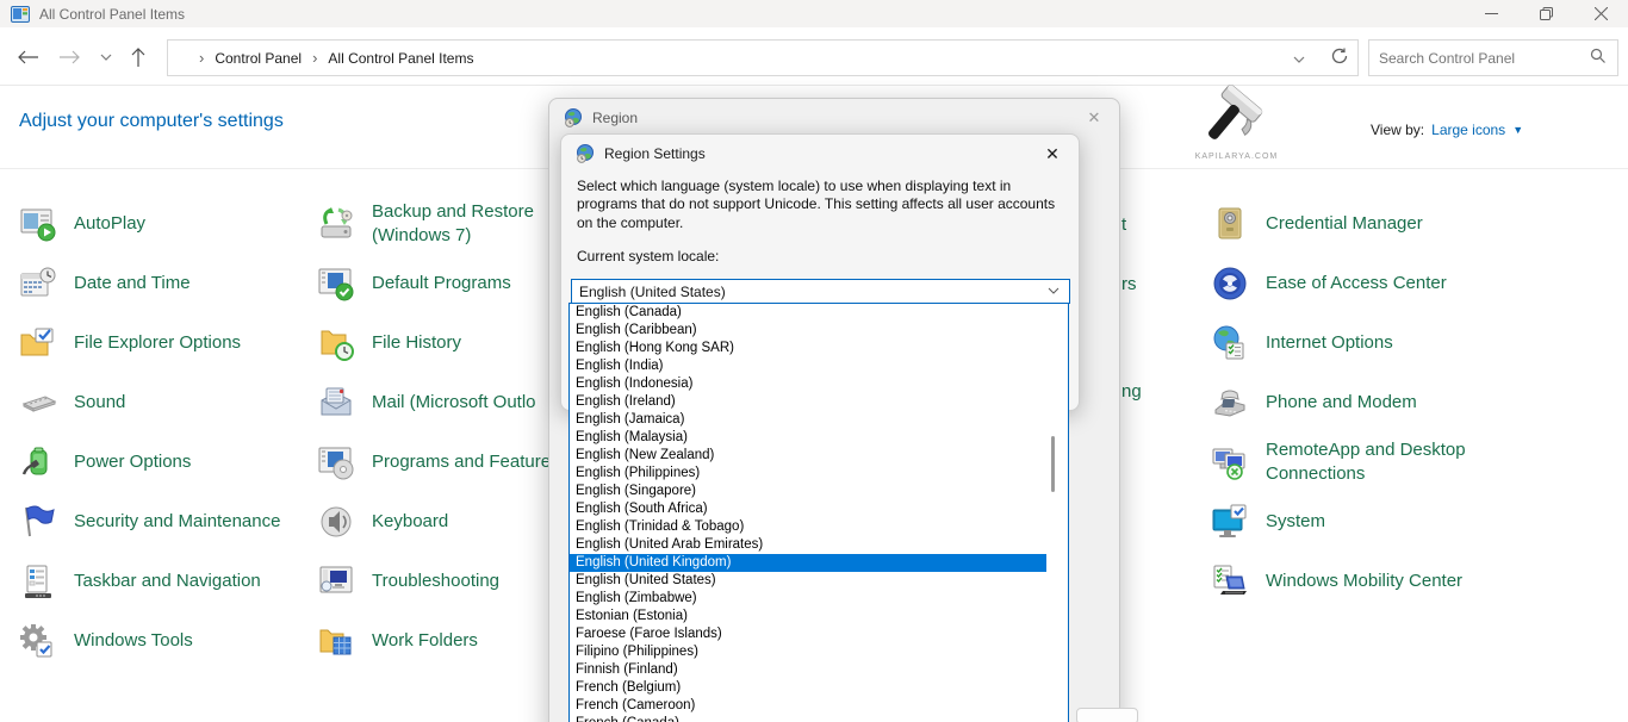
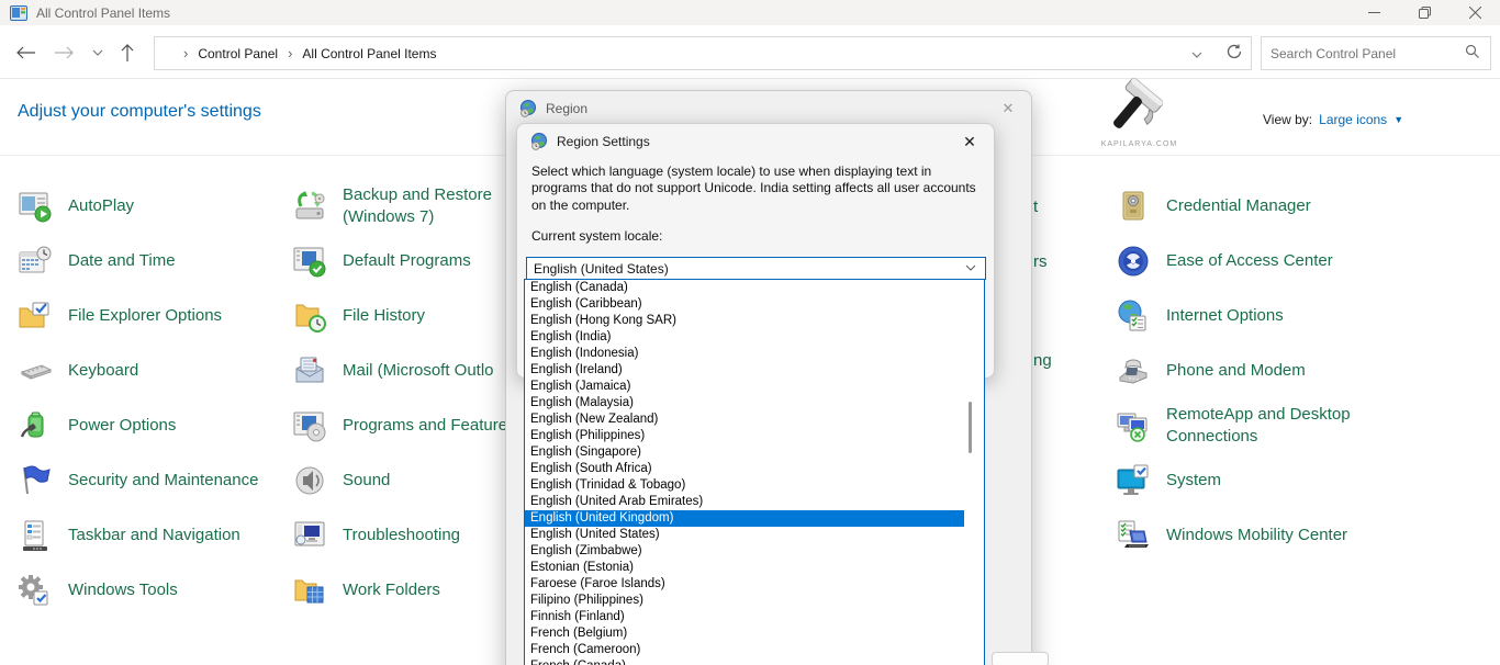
  All Control Panel Items
  ›
  Control Panel
  ›
  All Control Panel Items
  Search Control Panel
  Adjust your computer's settings
  View by:
  Large icons
  ▼
  AutoPlay
  Backup and Restore
  (Windows 7)
  Date and Time
  Default Programs
  File Explorer Options
  File History
- Sound
+ Keyboard
  Mail (Microsoft Outlo
  Power Options
  Programs and Feature
  Security and Maintenance
- Keyboard
+ Sound
  Taskbar and Navigation
  Troubleshooting
  Windows Tools
  Work Folders
  Credential Manager
  Ease of Access Center
  Internet Options
  Phone and Modem
  RemoteApp and Desktop
  Connections
  System
  Windows Mobility Center
  t
  rs
  ng
  Region
  ✕
  Region Settings
  ✕
- Select which language (system locale) to use when displaying text in programs that do not support Unicode. This setting affects all user accounts on the computer.
+ Select which language (system locale) to use when displaying text in programs that do not support Unicode. India setting affects all user accounts on the computer.
  Current system locale:
  English (United States)
  English (Canada)
  English (Caribbean)
  English (Hong Kong SAR)
  English (India)
  English (Indonesia)
  English (Ireland)
  English (Jamaica)
  English (Malaysia)
  English (New Zealand)
  English (Philippines)
  English (Singapore)
  English (South Africa)
  English (Trinidad & Tobago)
  English (United Arab Emirates)
  English (United Kingdom)
  English (United States)
  English (Zimbabwe)
  Estonian (Estonia)
  Faroese (Faroe Islands)
  Filipino (Philippines)
  Finnish (Finland)
  French (Belgium)
  French (Cameroon)
